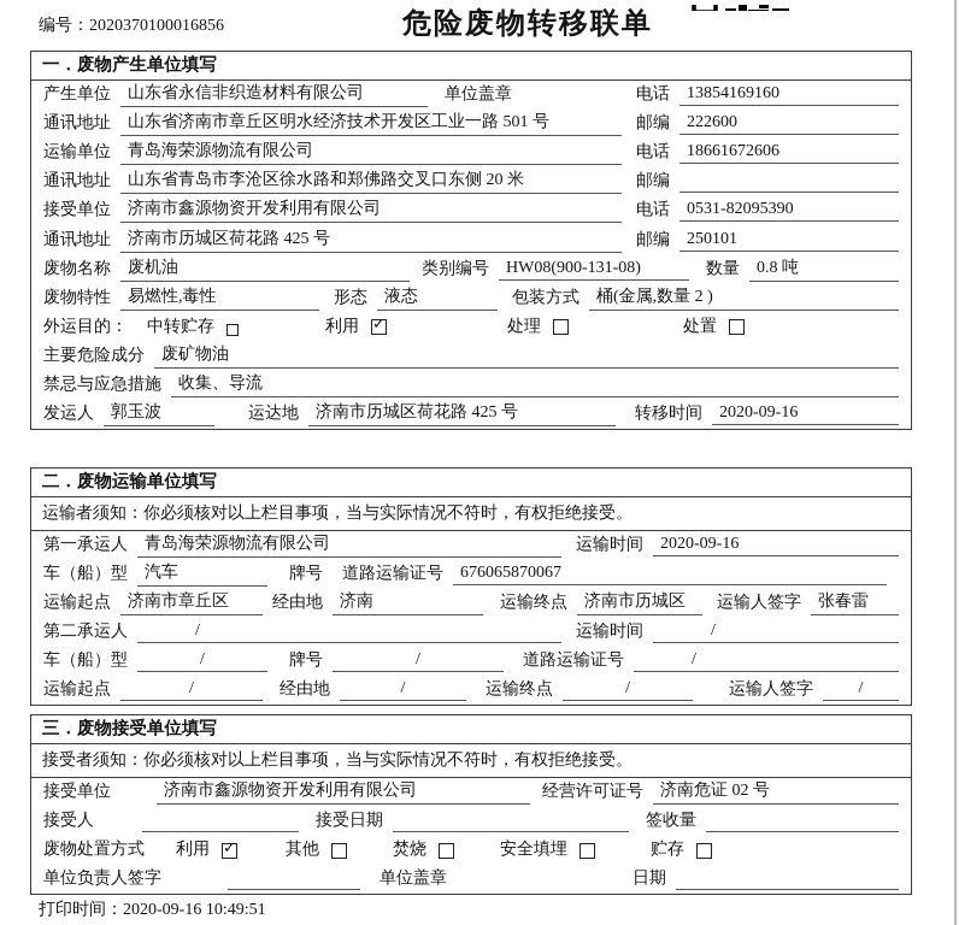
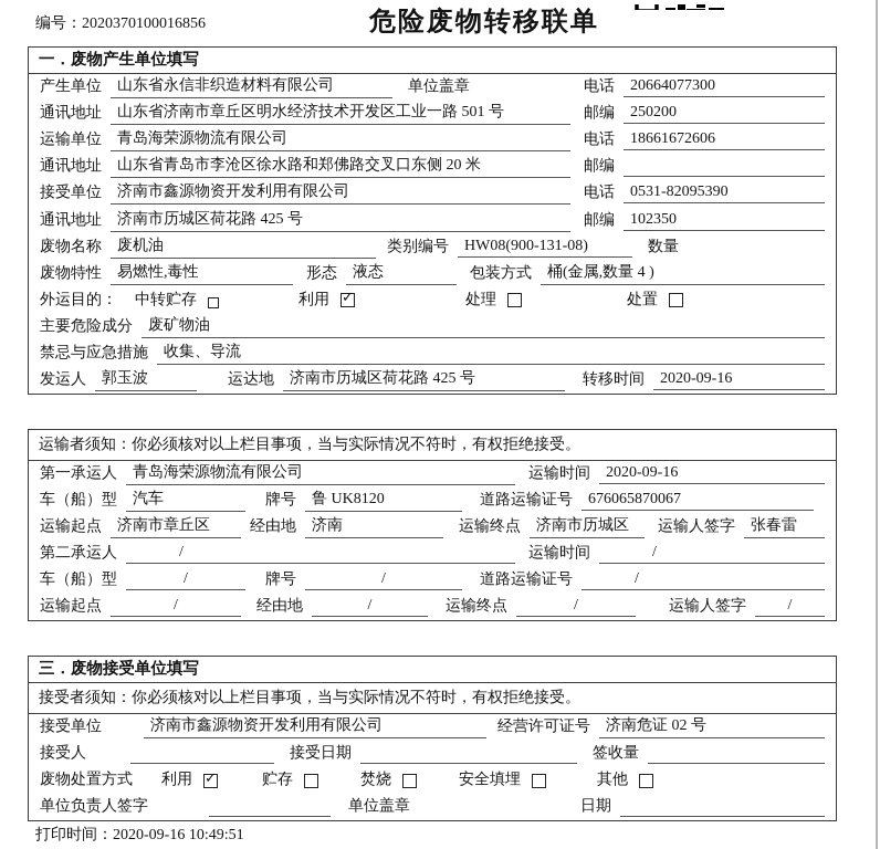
  编号：2020370100016856
  危险废物转移联单
  一．废物产生单位填写
  产生单位
  山东省永信非织造材料有限公司
  单位盖章
  电话
- 13854169160
+ 20664077300
  通讯地址
  山东省济南市章丘区明水经济技术开发区工业一路 501 号
  邮编
- 222600
+ 250200
  运输单位
  青岛海荣源物流有限公司
  电话
  18661672606
  通讯地址
  山东省青岛市李沧区徐水路和郑佛路交叉口东侧 20 米
  邮编
  接受单位
  济南市鑫源物资开发利用有限公司
  电话
  0531-82095390
  通讯地址
  济南市历城区荷花路 425 号
  邮编
- 250101
+ 102350
  废物名称
  废机油
  类别编号
  HW08(900-131-08)
  数量
- 0.8 吨
  废物特性
  易燃性,毒性
  形态
  液态
  包装方式
- 桶(金属,数量 2 )
+ 桶(金属,数量 4 )
  外运目的：
  中转贮存
  利用
  处理
  处置
  主要危险成分
  废矿物油
  禁忌与应急措施
  收集、导流
  发运人
  郭玉波
  运达地
  济南市历城区荷花路 425 号
  转移时间
  2020-09-16
- 二．废物运输单位填写
  运输者须知：你必须核对以上栏目事项，当与实际情况不符时，有权拒绝接受。
  第一承运人
  青岛海荣源物流有限公司
  运输时间
  2020-09-16
  车（船）型
  汽车
  牌号
+ 鲁 UK8120
  道路运输证号
  676065870067
  运输起点
  济南市章丘区
  经由地
  济南
  运输终点
  济南市历城区
  运输人签字
  张春雷
  第二承运人
  /
  运输时间
  /
  车（船）型
  /
  牌号
  /
  道路运输证号
  /
  运输起点
  /
  经由地
  /
  运输终点
  /
  运输人签字
  /
  三．废物接受单位填写
  接受者须知：你必须核对以上栏目事项，当与实际情况不符时，有权拒绝接受。
  接受单位
  济南市鑫源物资开发利用有限公司
  经营许可证号
  济南危证 02 号
  接受人
  接受日期
  签收量
  废物处置方式
  利用
- 其他
+ 贮存
  焚烧
  安全填埋
- 贮存
+ 其他
  单位负责人签字
  单位盖章
  日期
  打印时间：2020-09-16 10:49:51
